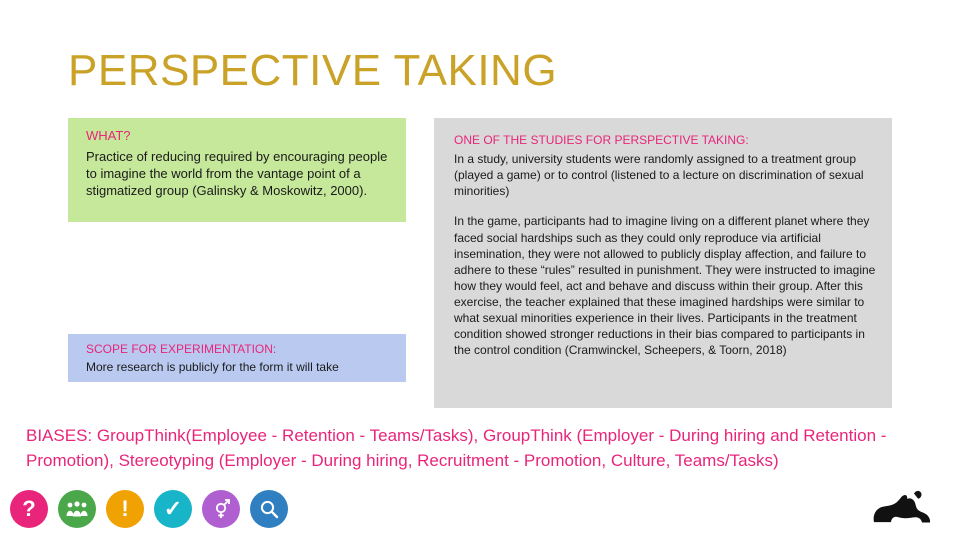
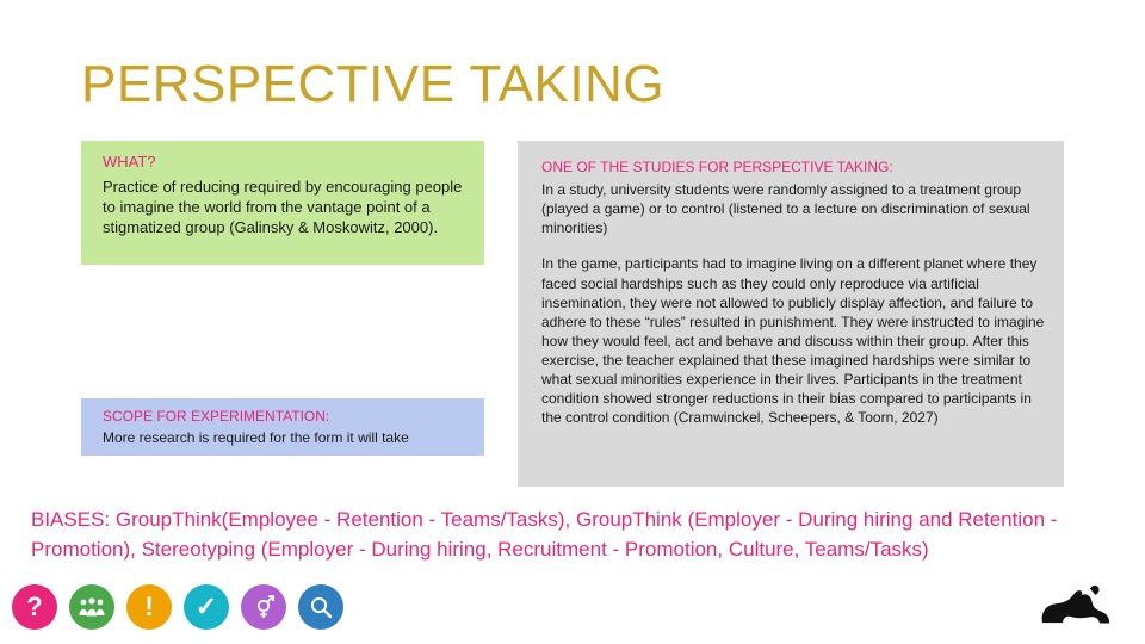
  PERSPECTIVE TAKING
  WHAT?
  Practice of reducing required by encouraging people to imagine the world from the vantage point of a stigmatized group (Galinsky & Moskowitz, 2000).
  SCOPE FOR EXPERIMENTATION:
- More research is publicly for the form it will take
+ More research is required for the form it will take
  ONE OF THE STUDIES FOR PERSPECTIVE TAKING:
  In a study, university students were randomly assigned to a treatment group (played a game) or to control (listened to a lecture on discrimination of sexual minorities)
- In the game, participants had to imagine living on a different planet where they faced social hardships such as they could only reproduce via artificial insemination, they were not allowed to publicly display affection, and failure to adhere to these “rules” resulted in punishment. They were instructed to imagine how they would feel, act and behave and discuss within their group. After this exercise, the teacher explained that these imagined hardships were similar to what sexual minorities experience in their lives. Participants in the treatment condition showed stronger reductions in their bias compared to participants in the control condition (Cramwinckel, Scheepers, & Toorn, 2018)
+ In the game, participants had to imagine living on a different planet where they faced social hardships such as they could only reproduce via artificial insemination, they were not allowed to publicly display affection, and failure to adhere to these “rules” resulted in punishment. They were instructed to imagine how they would feel, act and behave and discuss within their group. After this exercise, the teacher explained that these imagined hardships were similar to what sexual minorities experience in their lives. Participants in the treatment condition showed stronger reductions in their bias compared to participants in the control condition (Cramwinckel, Scheepers, & Toorn, 2027)
  BIASES: GroupThink(Employee - Retention - Teams/Tasks), GroupThink (Employer - During hiring and Retention - Promotion), Stereotyping (Employer - During hiring, Recruitment - Promotion, Culture, Teams/Tasks)
  ?
  !
  ✓
